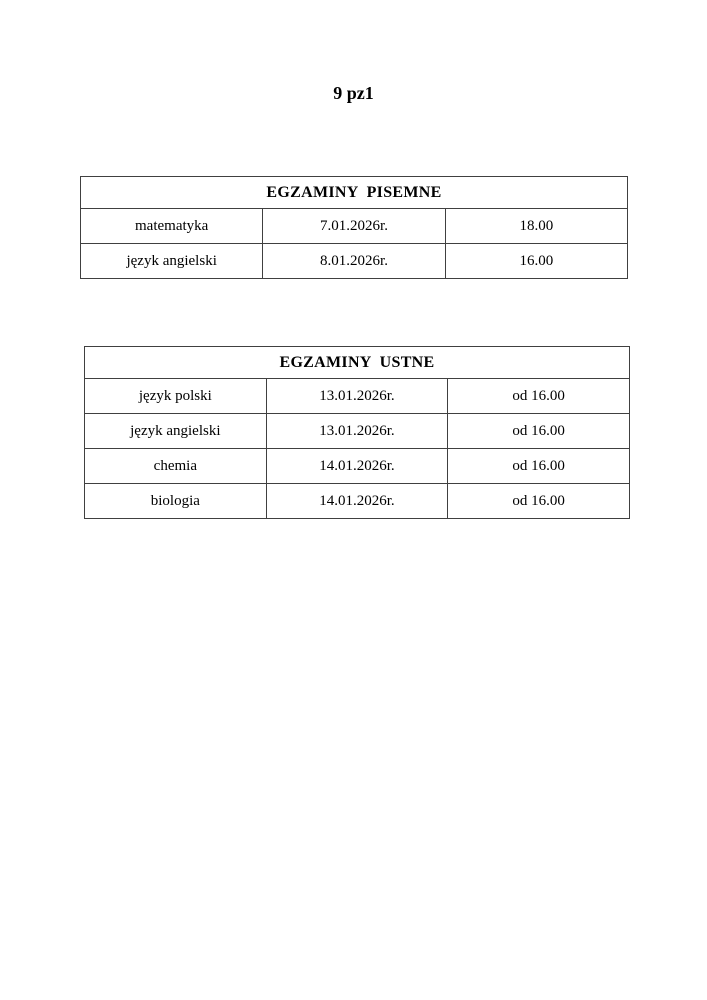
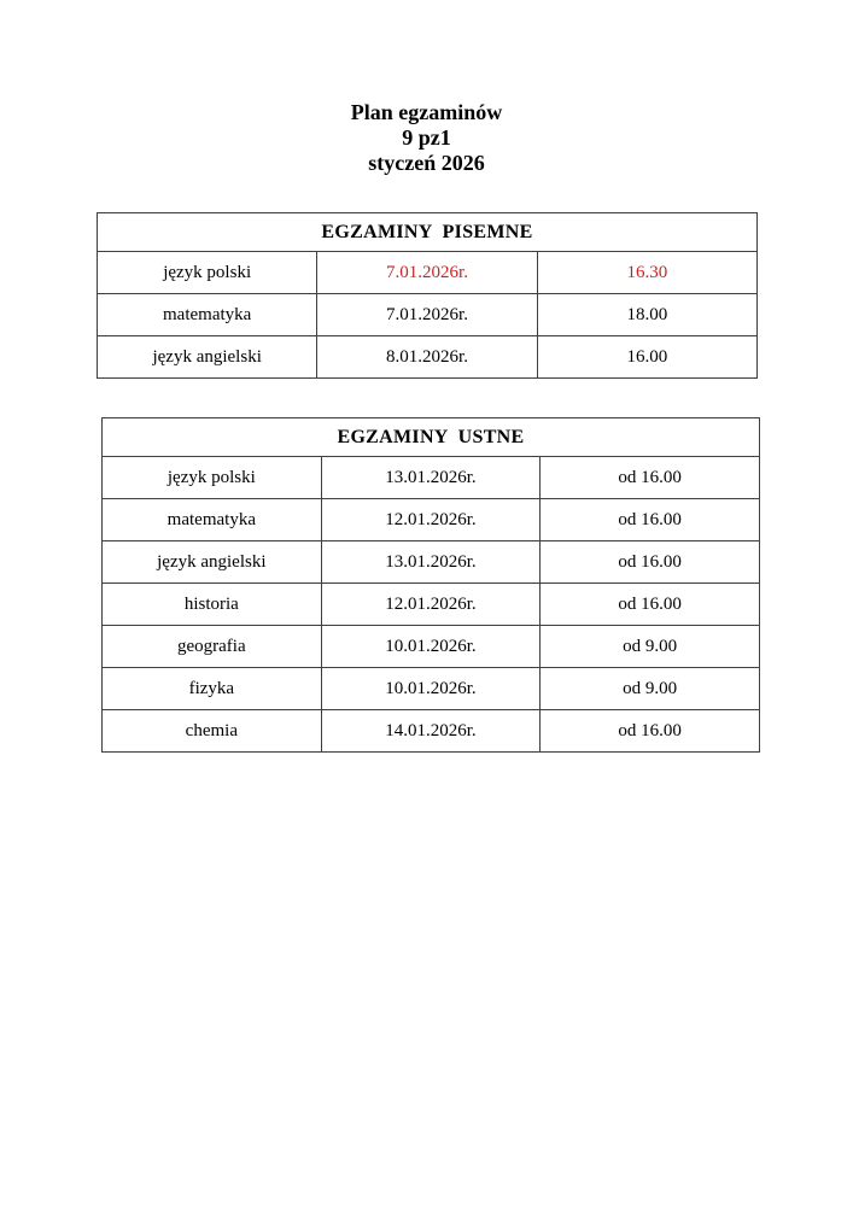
+ Plan egzaminów
  9 pz1
+ styczeń 2026
  EGZAMINY PISEMNE
+ język polski	7.01.2026r.	16.30
  matematyka	7.01.2026r.	18.00
  język angielski	8.01.2026r.	16.00
  EGZAMINY USTNE
  język polski	13.01.2026r.	od 16.00
+ matematyka	12.01.2026r.	od 16.00
  język angielski	13.01.2026r.	od 16.00
+ historia	12.01.2026r.	od 16.00
+ geografia	10.01.2026r.	od 9.00
+ fizyka	10.01.2026r.	od 9.00
  chemia	14.01.2026r.	od 16.00
- biologia	14.01.2026r.	od 16.00
